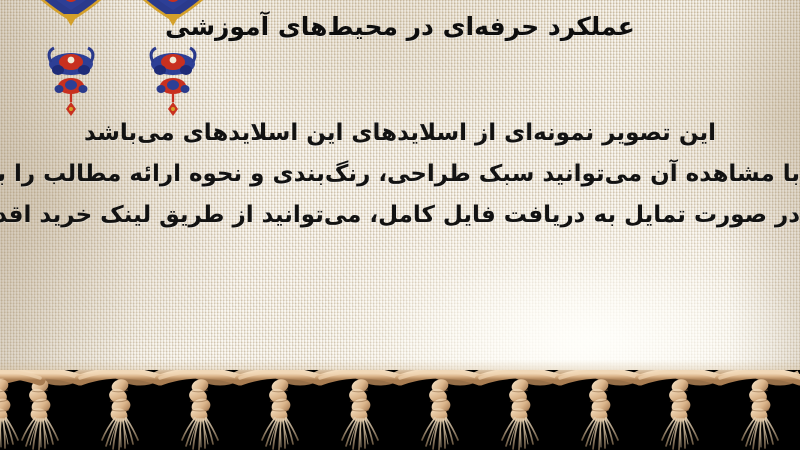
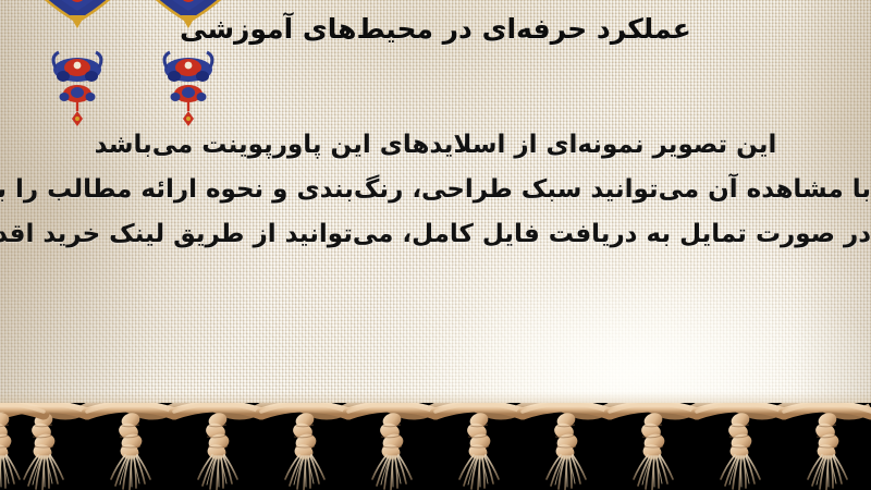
  عملکرد حرفه‌ای در محیط‌های آموزشی
- این تصویر نمونه‌ای از اسلایدهای این اسلایدهای می‌باشد
+ این تصویر نمونه‌ای از اسلایدهای این پاورپوینت می‌باشد
  با مشاهده آن می‌توانید سبک طراحی، رنگ‌بندی و نحوه ارائه مطالب را ب
  در صورت تمایل به دریافت فایل کامل، می‌توانید از طریق لینک خرید اقد
